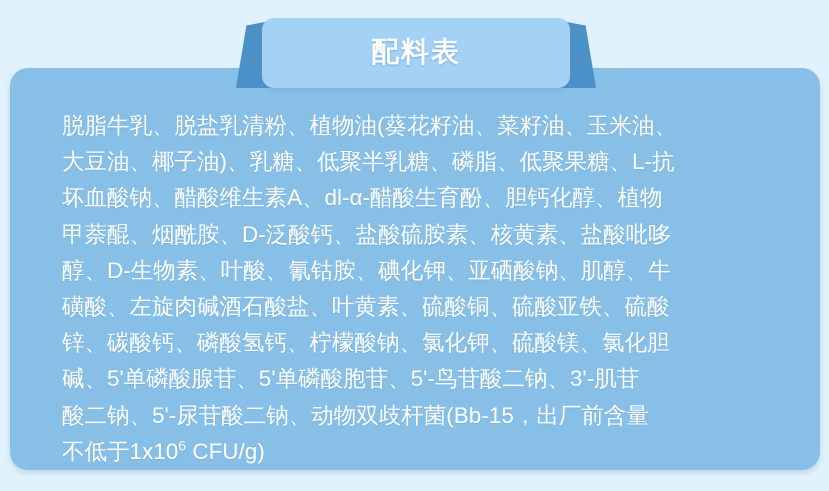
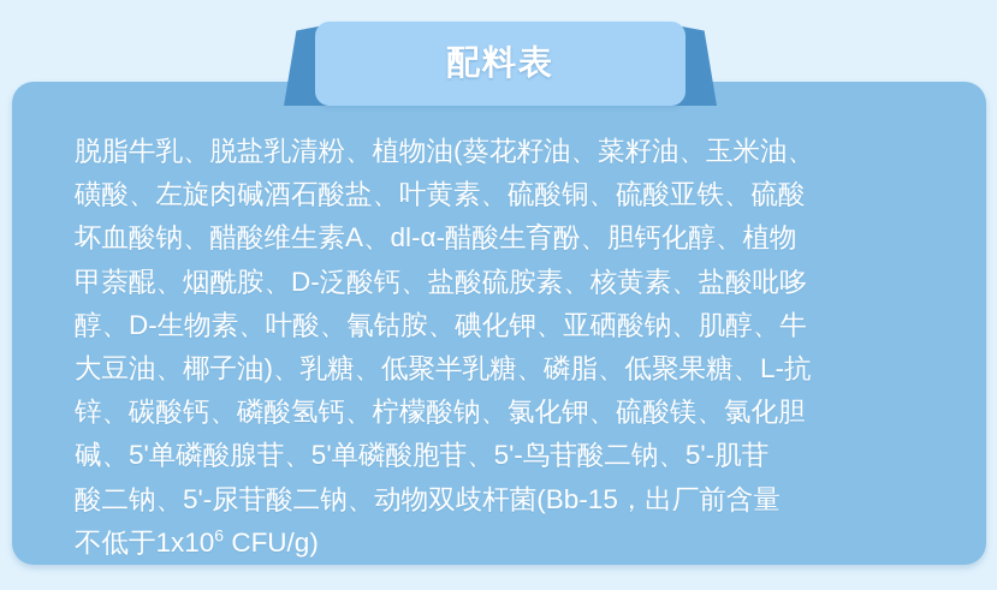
  配料表
  脱脂牛乳、脱盐乳清粉、植物油(葵花籽油、菜籽油、玉米油、
- 大豆油、椰子油)、乳糖、低聚半乳糖、磷脂、低聚果糖、L-抗
+ 磺酸、左旋肉碱酒石酸盐、叶黄素、硫酸铜、硫酸亚铁、硫酸
  坏血酸钠、醋酸维生素A、dl-α-醋酸生育酚、胆钙化醇、植物
  甲萘醌、烟酰胺、D-泛酸钙、盐酸硫胺素、核黄素、盐酸吡哆
  醇、D-生物素、叶酸、氰钴胺、碘化钾、亚硒酸钠、肌醇、牛
- 磺酸、左旋肉碱酒石酸盐、叶黄素、硫酸铜、硫酸亚铁、硫酸
+ 大豆油、椰子油)、乳糖、低聚半乳糖、磷脂、低聚果糖、L-抗
  锌、碳酸钙、磷酸氢钙、柠檬酸钠、氯化钾、硫酸镁、氯化胆
- 碱、5'单磷酸腺苷、5'单磷酸胞苷、5'-鸟苷酸二钠、3'-肌苷
+ 碱、5'单磷酸腺苷、5'单磷酸胞苷、5'-鸟苷酸二钠、5'-肌苷
  酸二钠、5'-尿苷酸二钠、动物双歧杆菌(Bb-15，出厂前含量
  不低于1x106 CFU/g)
